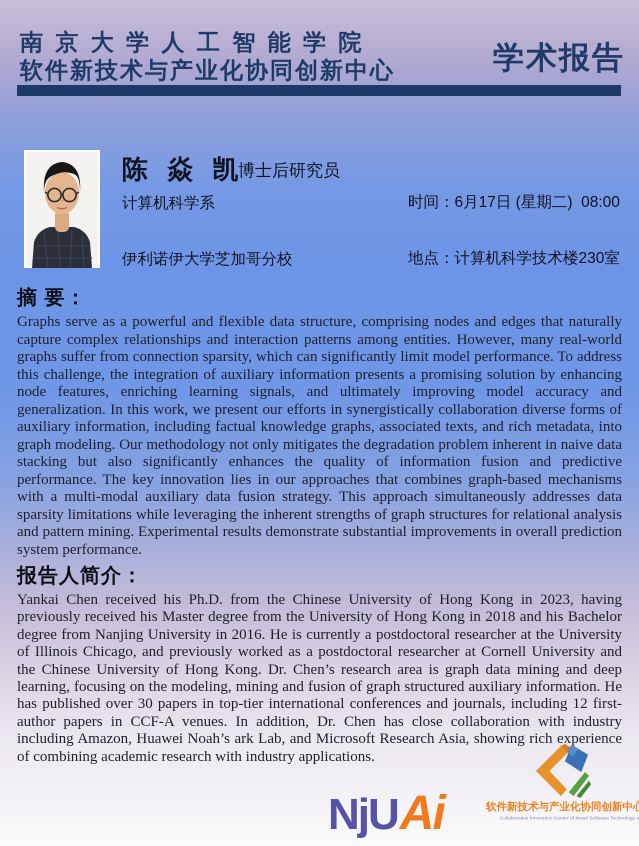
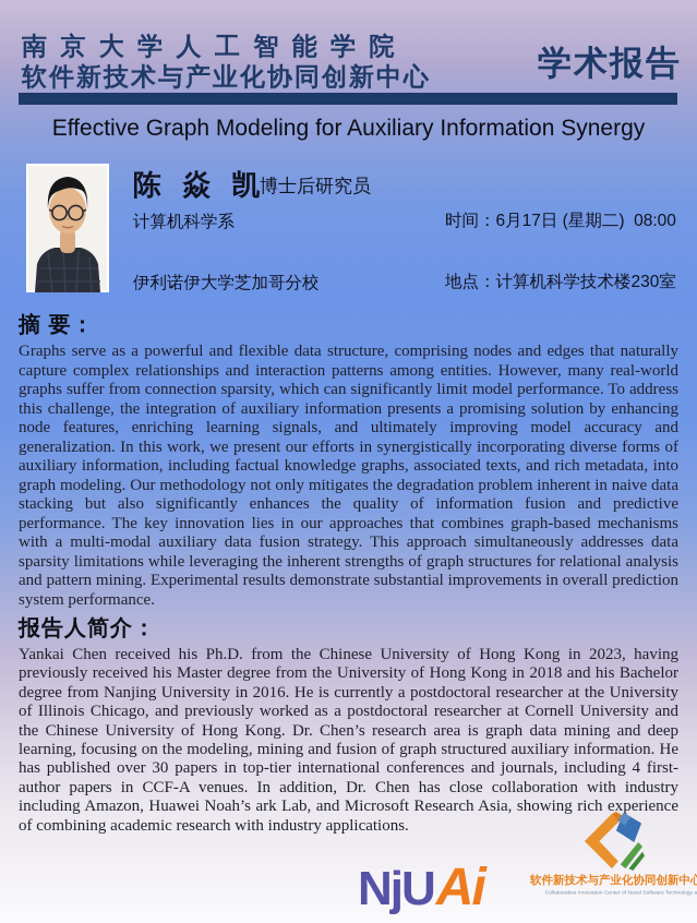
  南 京 大 学 人 工 智 能 学 院
  软件新技术与产业化协同创新中心
  学术报告
+ Effective Graph Modeling for Auxiliary Information Synergy
  陈 焱 凯
  博士后研究员
  计算机科学系
  时间：6月17日 (星期二) 08:00
  伊利诺伊大学芝加哥分校
  地点：计算机科学技术楼230室
  摘 要：
- Graphs serve as a powerful and flexible data structure, comprising nodes and edges that naturally capture complex relationships and interaction patterns among entities. However, many real-world graphs suffer from connection sparsity, which can significantly limit model performance. To address this challenge, the integration of auxiliary information presents a promising solution by enhancing node features, enriching learning signals, and ultimately improving model accuracy and generalization. In this work, we present our efforts in synergistically collaboration diverse forms of auxiliary information, including factual knowledge graphs, associated texts, and rich metadata, into graph modeling. Our methodology not only mitigates the degradation problem inherent in naive data stacking but also significantly enhances the quality of information fusion and predictive performance. The key innovation lies in our approaches that combines graph-based mechanisms with a multi-modal auxiliary data fusion strategy. This approach simultaneously addresses data sparsity limitations while leveraging the inherent strengths of graph structures for relational analysis and pattern mining. Experimental results demonstrate substantial improvements in overall prediction system performance.
+ Graphs serve as a powerful and flexible data structure, comprising nodes and edges that naturally capture complex relationships and interaction patterns among entities. However, many real-world graphs suffer from connection sparsity, which can significantly limit model performance. To address this challenge, the integration of auxiliary information presents a promising solution by enhancing node features, enriching learning signals, and ultimately improving model accuracy and generalization. In this work, we present our efforts in synergistically incorporating diverse forms of auxiliary information, including factual knowledge graphs, associated texts, and rich metadata, into graph modeling. Our methodology not only mitigates the degradation problem inherent in naive data stacking but also significantly enhances the quality of information fusion and predictive performance. The key innovation lies in our approaches that combines graph-based mechanisms with a multi-modal auxiliary data fusion strategy. This approach simultaneously addresses data sparsity limitations while leveraging the inherent strengths of graph structures for relational analysis and pattern mining. Experimental results demonstrate substantial improvements in overall prediction system performance.
  报告人简介：
- Yankai Chen received his Ph.D. from the Chinese University of Hong Kong in 2023, having previously received his Master degree from the University of Hong Kong in 2018 and his Bachelor degree from Nanjing University in 2016. He is currently a postdoctoral researcher at the University of Illinois Chicago, and previously worked as a postdoctoral researcher at Cornell University and the Chinese University of Hong Kong. Dr. Chen’s research area is graph data mining and deep learning, focusing on the modeling, mining and fusion of graph structured auxiliary information. He has published over 30 papers in top-tier international conferences and journals, including 12 first-author papers in CCF-A venues. In addition, Dr. Chen has close collaboration with industry including Amazon, Huawei Noah’s ark Lab, and Microsoft Research Asia, showing rich experience of combining academic research with industry applications.
+ Yankai Chen received his Ph.D. from the Chinese University of Hong Kong in 2023, having previously received his Master degree from the University of Hong Kong in 2018 and his Bachelor degree from Nanjing University in 2016. He is currently a postdoctoral researcher at the University of Illinois Chicago, and previously worked as a postdoctoral researcher at Cornell University and the Chinese University of Hong Kong. Dr. Chen’s research area is graph data mining and deep learning, focusing on the modeling, mining and fusion of graph structured auxiliary information. He has published over 30 papers in top-tier international conferences and journals, including 4 first-author papers in CCF-A venues. In addition, Dr. Chen has close collaboration with industry including Amazon, Huawei Noah’s ark Lab, and Microsoft Research Asia, showing rich experience of combining academic research with industry applications.
  NjUAi
  软件新技术与产业化协同创新中心
